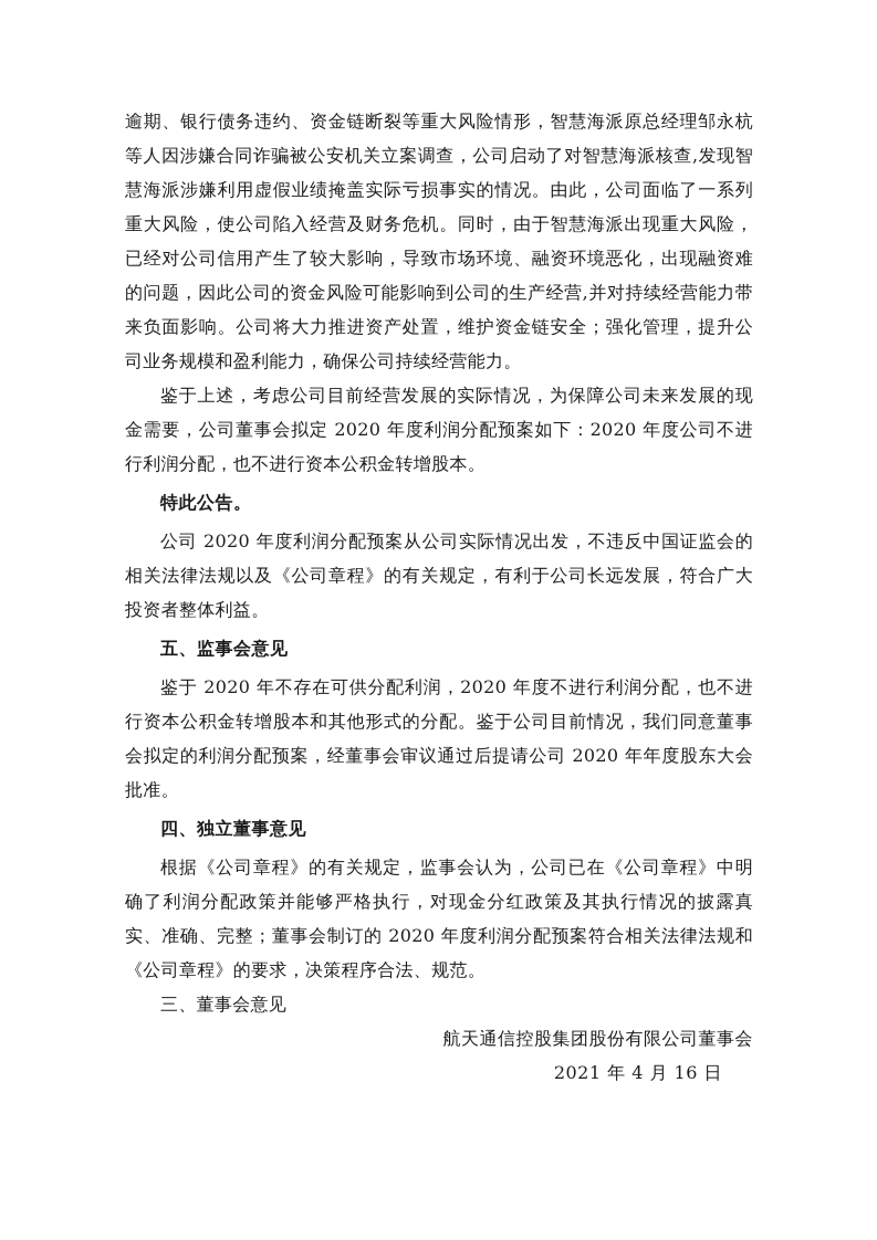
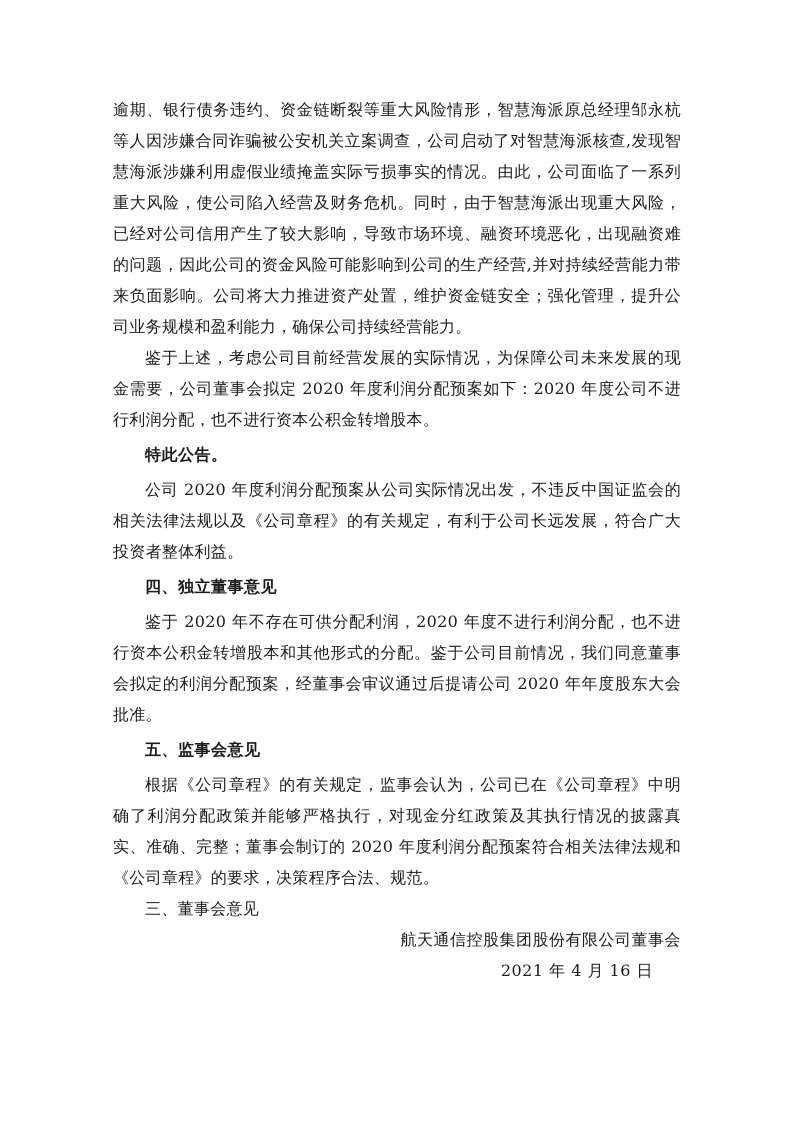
  逾期、银行债务违约、资金链断裂等重大风险情形，智慧海派原总经理邹永杭等人因涉嫌合同诈骗被公安机关立案调查，公司启动了对智慧海派核查,发现智慧海派涉嫌利用虚假业绩掩盖实际亏损事实的情况。由此，公司面临了一系列重大风险，使公司陷入经营及财务危机。同时，由于智慧海派出现重大风险，已经对公司信用产生了较大影响，导致市场环境、融资环境恶化，出现融资难的问题，因此公司的资金风险可能影响到公司的生产经营,并对持续经营能力带来负面影响。公司将大力推进资产处置，维护资金链安全；强化管理，提升公司业务规模和盈利能力，确保公司持续经营能力。
  鉴于上述，考虑公司目前经营发展的实际情况，为保障公司未来发展的现金需要，公司董事会拟定 2020 年度利润分配预案如下：2020 年度公司不进行利润分配，也不进行资本公积金转增股本。
  特此公告。
  公司 2020 年度利润分配预案从公司实际情况出发，不违反中国证监会的相关法律法规以及《公司章程》的有关规定，有利于公司长远发展，符合广大投资者整体利益。
- 五、监事会意见
+ 四、独立董事意见
  鉴于 2020 年不存在可供分配利润，2020 年度不进行利润分配，也不进行资本公积金转增股本和其他形式的分配。鉴于公司目前情况，我们同意董事会拟定的利润分配预案，经董事会审议通过后提请公司 2020 年年度股东大会批准。
- 四、独立董事意见
+ 五、监事会意见
  根据《公司章程》的有关规定，监事会认为，公司已在《公司章程》中明确了利润分配政策并能够严格执行，对现金分红政策及其执行情况的披露真实、准确、完整；董事会制订的 2020 年度利润分配预案符合相关法律法规和《公司章程》的要求，决策程序合法、规范。
  三、董事会意见
  航天通信控股集团股份有限公司董事会
  2021 年 4 月 16 日
